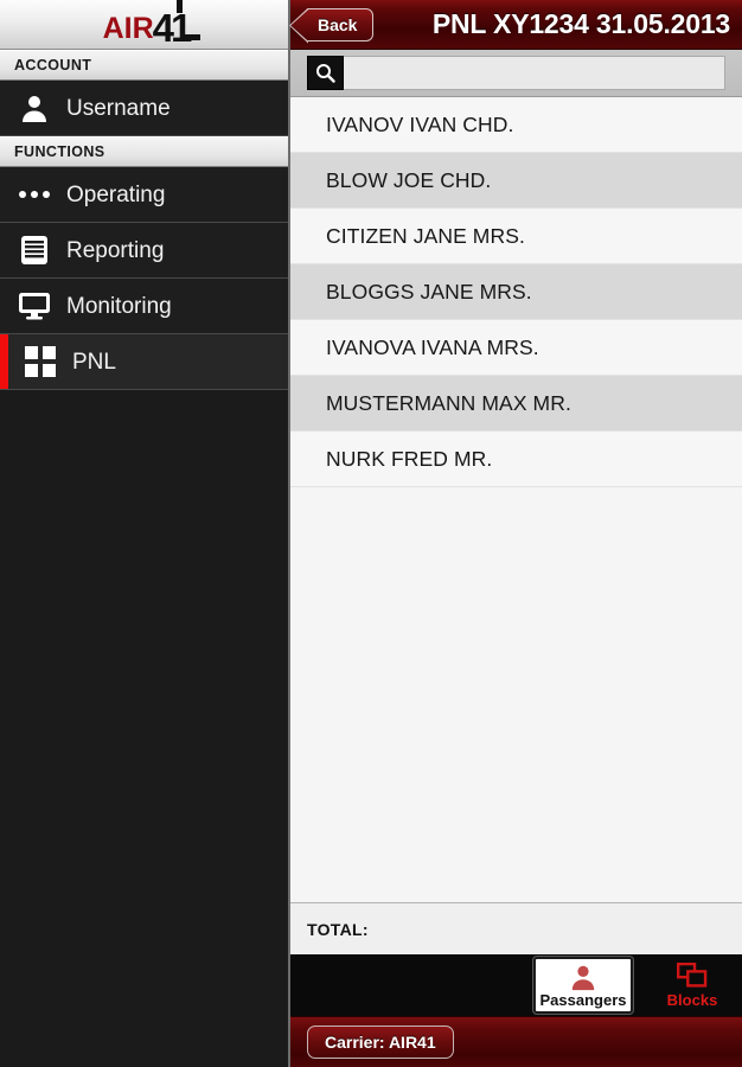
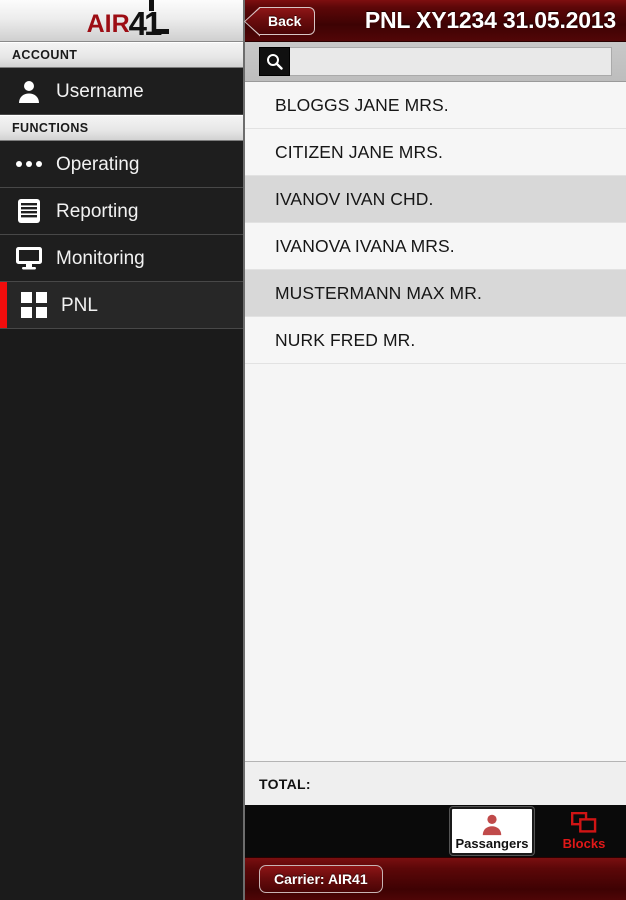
  AIR
  41
  ACCOUNT
  Username
  FUNCTIONS
  Operating
  Reporting
  Monitoring
  PNL
  Back
  PNL XY1234 31.05.2013
- IVANOV IVAN CHD.
+ BLOGGS JANE MRS.
- BLOW JOE CHD.
  CITIZEN JANE MRS.
- BLOGGS JANE MRS.
+ IVANOV IVAN CHD.
  IVANOVA IVANA MRS.
  MUSTERMANN MAX MR.
  NURK FRED MR.
  TOTAL:
  Passangers
  Blocks
  Carrier: AIR41
